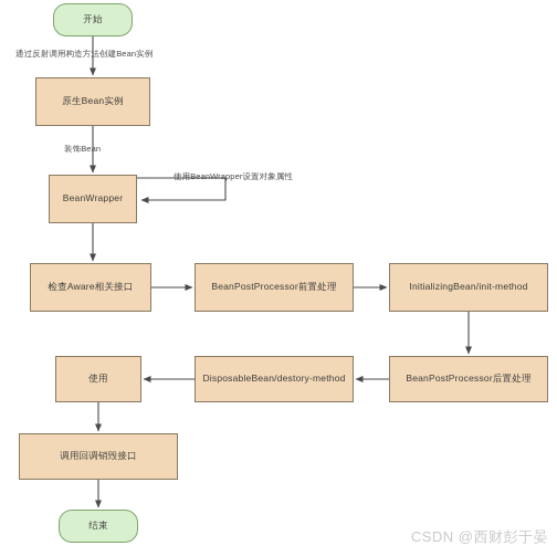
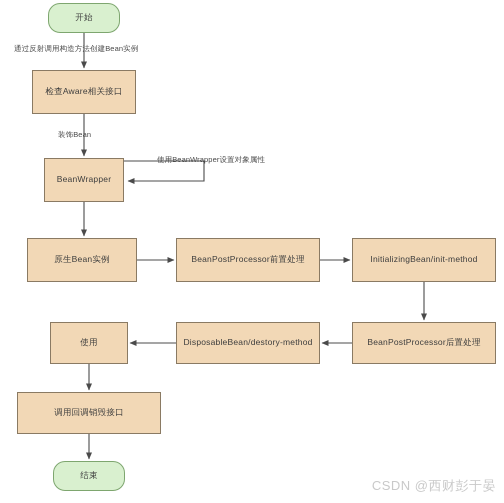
  开始
- 原生Bean实例
+ 检查Aware相关接口
  BeanWrapper
- 检查Aware相关接口
+ 原生Bean实例
  BeanPostProcessor前置处理
  InitializingBean/init-method
  BeanPostProcessor后置处理
  DisposableBean/destory-method
  使用
  调用回调销毁接口
  结束
  通过反射调用构造方法创建Bean实例
  装饰Bean
  使用BeanWrapper设置对象属性
  CSDN @西财彭于晏
